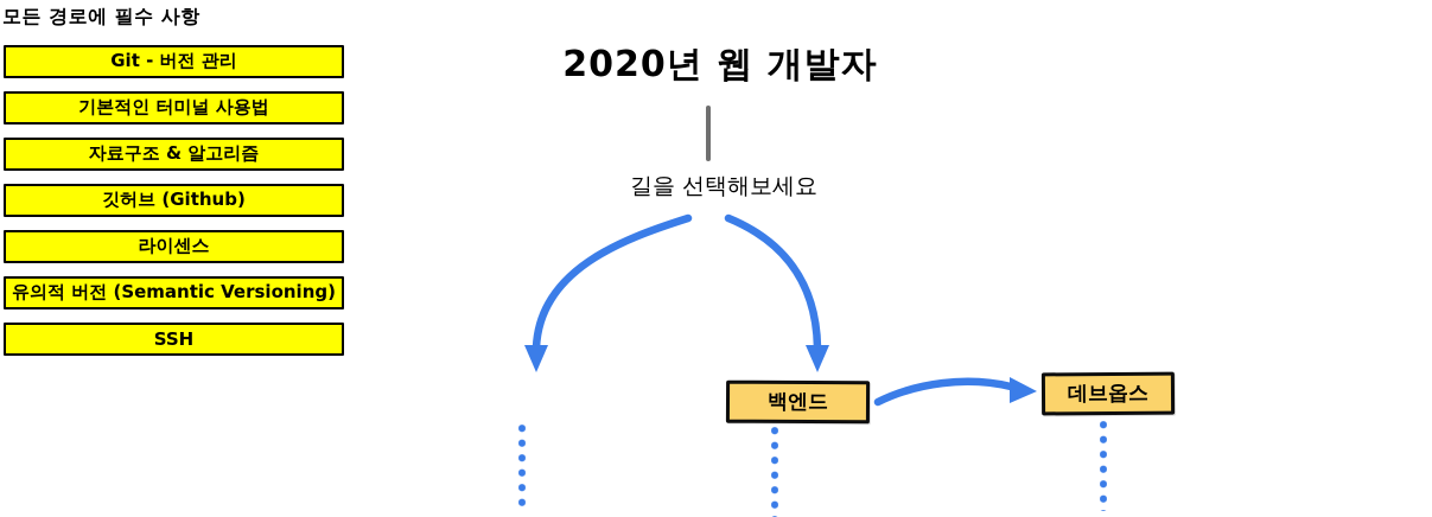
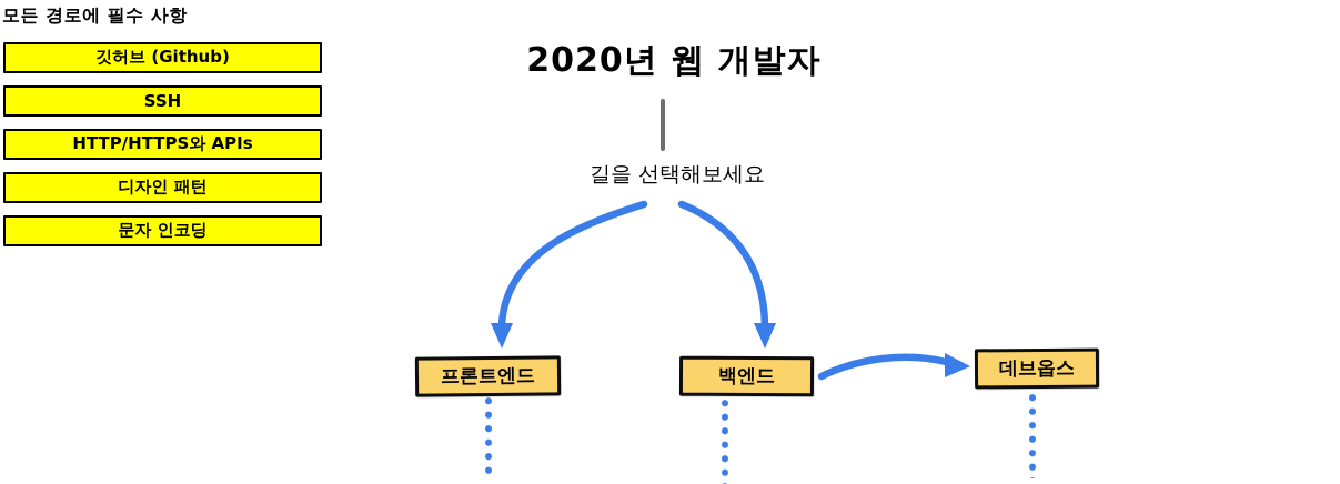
  모든 경로에 필수 사항
- Git - 버전 관리
- 기본적인 터미널 사용법
- 자료구조 & 알고리즘
  깃허브 (Github)
- 라이센스
- 유의적 버전 (Semantic Versioning)
  SSH
+ HTTP/HTTPS와 APIs
+ 디자인 패턴
+ 문자 인코딩
  2020년 웹 개발자
  길을 선택해보세요
+ 프론트엔드
  백엔드
  데브옵스
